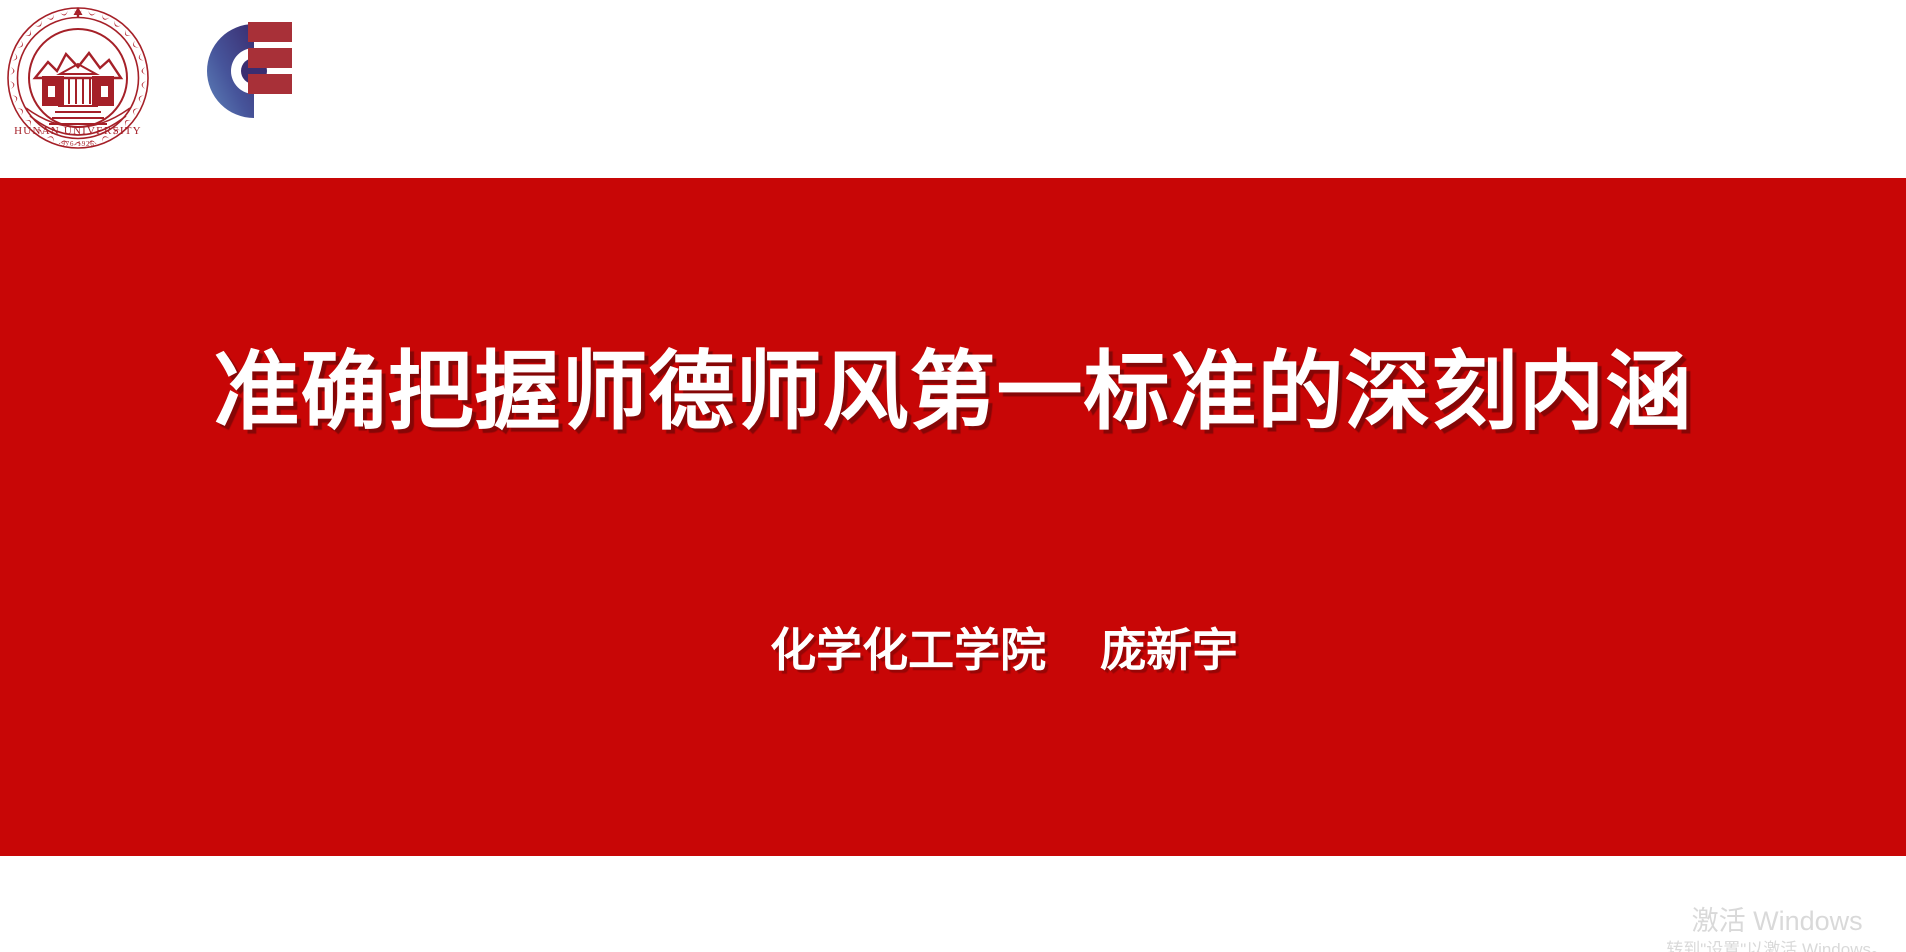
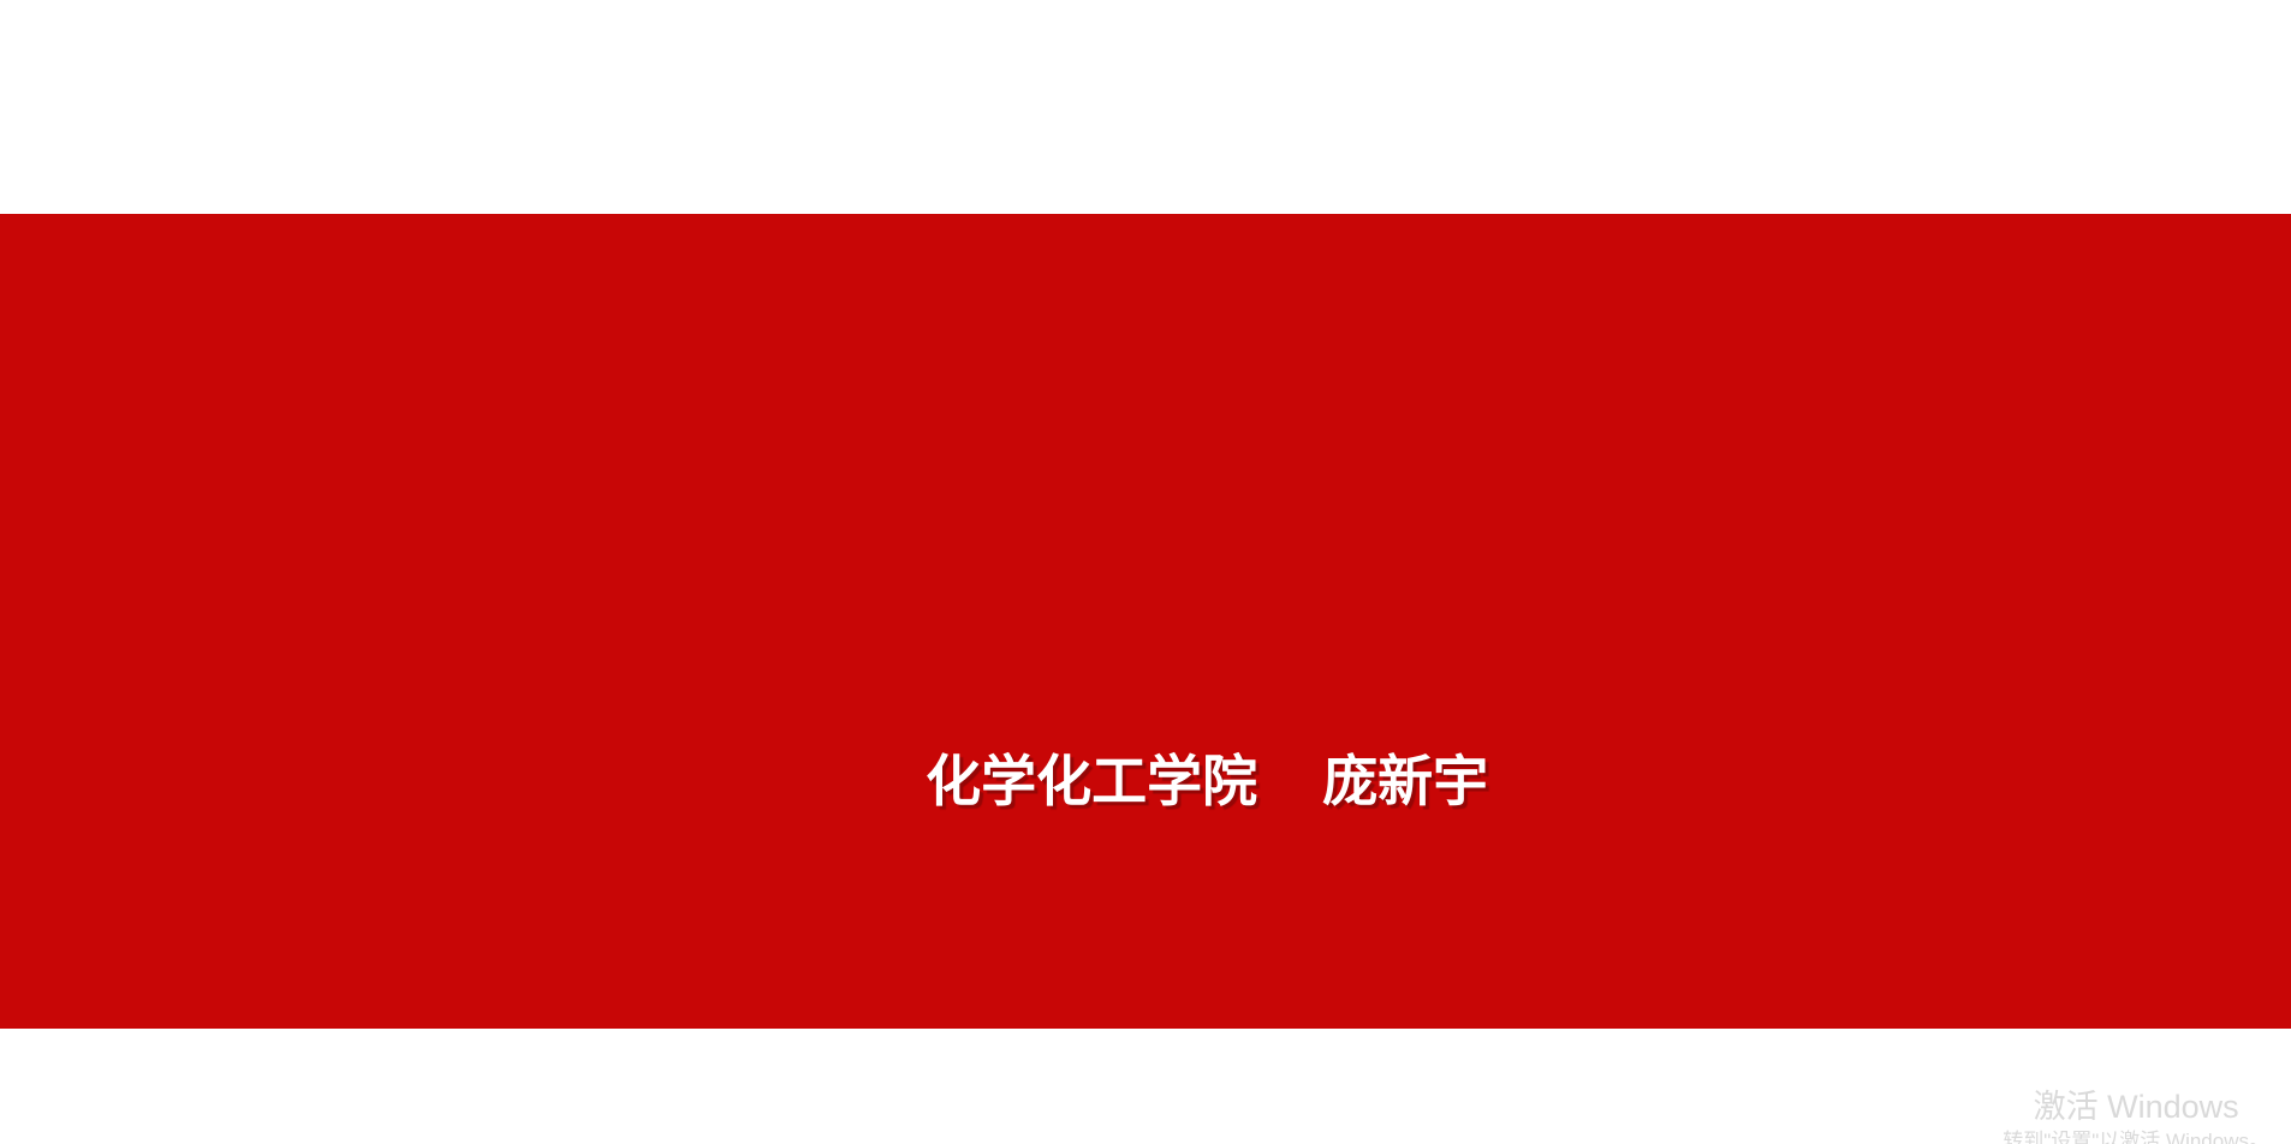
- HUNAN UNIVERSITY
- ·976-1926·
- 准确把握师德师风第一标准的深刻内涵
  化学化工学院 庞新宇
  激活 Windows
  转到"设置"以激活 Windows。
